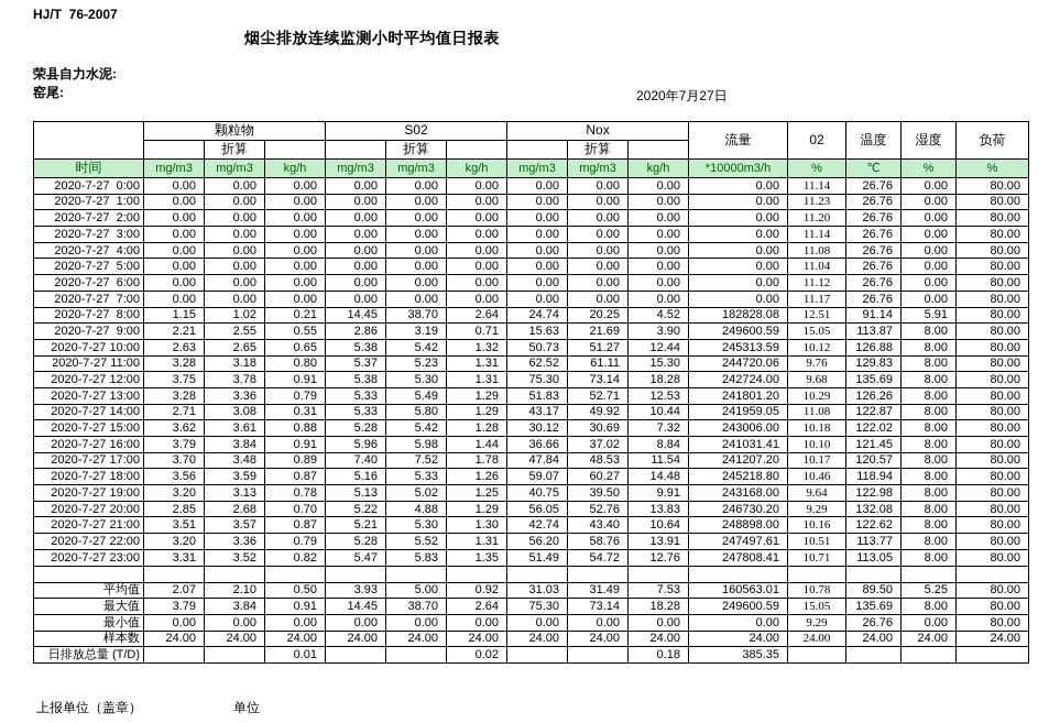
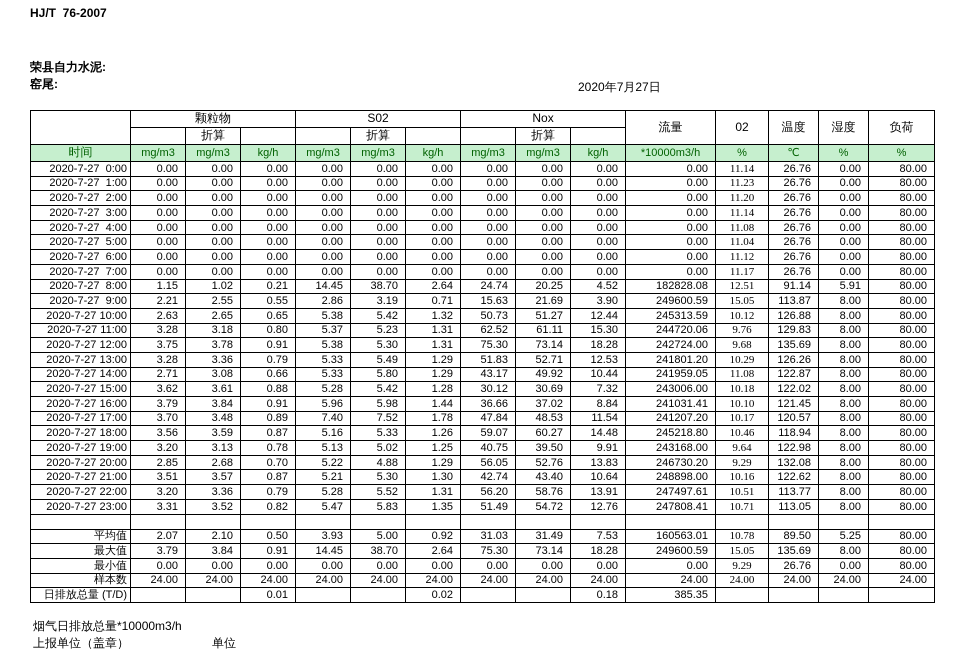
  HJ/T 76-2007
- 烟尘排放连续监测小时平均值日报表
  荣县自力水泥:
  窑尾:
  2020年7月27日
  	颗粒物	S02	Nox	流量	02	温度	湿度	负荷
  	折算			折算			折算
  时间	mg/m3	mg/m3	kg/h	mg/m3	mg/m3	kg/h	mg/m3	mg/m3	kg/h	*10000m3/h	%	℃	%	%
  2020-7-27 0:00	0.00	0.00	0.00	0.00	0.00	0.00	0.00	0.00	0.00	0.00	11.14	26.76	0.00	80.00
  2020-7-27 1:00	0.00	0.00	0.00	0.00	0.00	0.00	0.00	0.00	0.00	0.00	11.23	26.76	0.00	80.00
  2020-7-27 2:00	0.00	0.00	0.00	0.00	0.00	0.00	0.00	0.00	0.00	0.00	11.20	26.76	0.00	80.00
  2020-7-27 3:00	0.00	0.00	0.00	0.00	0.00	0.00	0.00	0.00	0.00	0.00	11.14	26.76	0.00	80.00
  2020-7-27 4:00	0.00	0.00	0.00	0.00	0.00	0.00	0.00	0.00	0.00	0.00	11.08	26.76	0.00	80.00
  2020-7-27 5:00	0.00	0.00	0.00	0.00	0.00	0.00	0.00	0.00	0.00	0.00	11.04	26.76	0.00	80.00
  2020-7-27 6:00	0.00	0.00	0.00	0.00	0.00	0.00	0.00	0.00	0.00	0.00	11.12	26.76	0.00	80.00
  2020-7-27 7:00	0.00	0.00	0.00	0.00	0.00	0.00	0.00	0.00	0.00	0.00	11.17	26.76	0.00	80.00
  2020-7-27 8:00	1.15	1.02	0.21	14.45	38.70	2.64	24.74	20.25	4.52	182828.08	12.51	91.14	5.91	80.00
  2020-7-27 9:00	2.21	2.55	0.55	2.86	3.19	0.71	15.63	21.69	3.90	249600.59	15.05	113.87	8.00	80.00
  2020-7-27 10:00	2.63	2.65	0.65	5.38	5.42	1.32	50.73	51.27	12.44	245313.59	10.12	126.88	8.00	80.00
  2020-7-27 11:00	3.28	3.18	0.80	5.37	5.23	1.31	62.52	61.11	15.30	244720.06	9.76	129.83	8.00	80.00
  2020-7-27 12:00	3.75	3.78	0.91	5.38	5.30	1.31	75.30	73.14	18.28	242724.00	9.68	135.69	8.00	80.00
  2020-7-27 13:00	3.28	3.36	0.79	5.33	5.49	1.29	51.83	52.71	12.53	241801.20	10.29	126.26	8.00	80.00
- 2020-7-27 14:00	2.71	3.08	0.31	5.33	5.80	1.29	43.17	49.92	10.44	241959.05	11.08	122.87	8.00	80.00
+ 2020-7-27 14:00	2.71	3.08	0.66	5.33	5.80	1.29	43.17	49.92	10.44	241959.05	11.08	122.87	8.00	80.00
  2020-7-27 15:00	3.62	3.61	0.88	5.28	5.42	1.28	30.12	30.69	7.32	243006.00	10.18	122.02	8.00	80.00
  2020-7-27 16:00	3.79	3.84	0.91	5.96	5.98	1.44	36.66	37.02	8.84	241031.41	10.10	121.45	8.00	80.00
  2020-7-27 17:00	3.70	3.48	0.89	7.40	7.52	1.78	47.84	48.53	11.54	241207.20	10.17	120.57	8.00	80.00
  2020-7-27 18:00	3.56	3.59	0.87	5.16	5.33	1.26	59.07	60.27	14.48	245218.80	10.46	118.94	8.00	80.00
  2020-7-27 19:00	3.20	3.13	0.78	5.13	5.02	1.25	40.75	39.50	9.91	243168.00	9.64	122.98	8.00	80.00
  2020-7-27 20:00	2.85	2.68	0.70	5.22	4.88	1.29	56.05	52.76	13.83	246730.20	9.29	132.08	8.00	80.00
  2020-7-27 21:00	3.51	3.57	0.87	5.21	5.30	1.30	42.74	43.40	10.64	248898.00	10.16	122.62	8.00	80.00
  2020-7-27 22:00	3.20	3.36	0.79	5.28	5.52	1.31	56.20	58.76	13.91	247497.61	10.51	113.77	8.00	80.00
  2020-7-27 23:00	3.31	3.52	0.82	5.47	5.83	1.35	51.49	54.72	12.76	247808.41	10.71	113.05	8.00	80.00
  平均值	2.07	2.10	0.50	3.93	5.00	0.92	31.03	31.49	7.53	160563.01	10.78	89.50	5.25	80.00
  最大值	3.79	3.84	0.91	14.45	38.70	2.64	75.30	73.14	18.28	249600.59	15.05	135.69	8.00	80.00
  最小值	0.00	0.00	0.00	0.00	0.00	0.00	0.00	0.00	0.00	0.00	9.29	26.76	0.00	80.00
  样本数	24.00	24.00	24.00	24.00	24.00	24.00	24.00	24.00	24.00	24.00	24.00	24.00	24.00	24.00
  日排放总量 (T/D)			0.01			0.02			0.18	385.35
+ 烟气日排放总量*10000m3/h
  上报单位（盖章）
  单位
